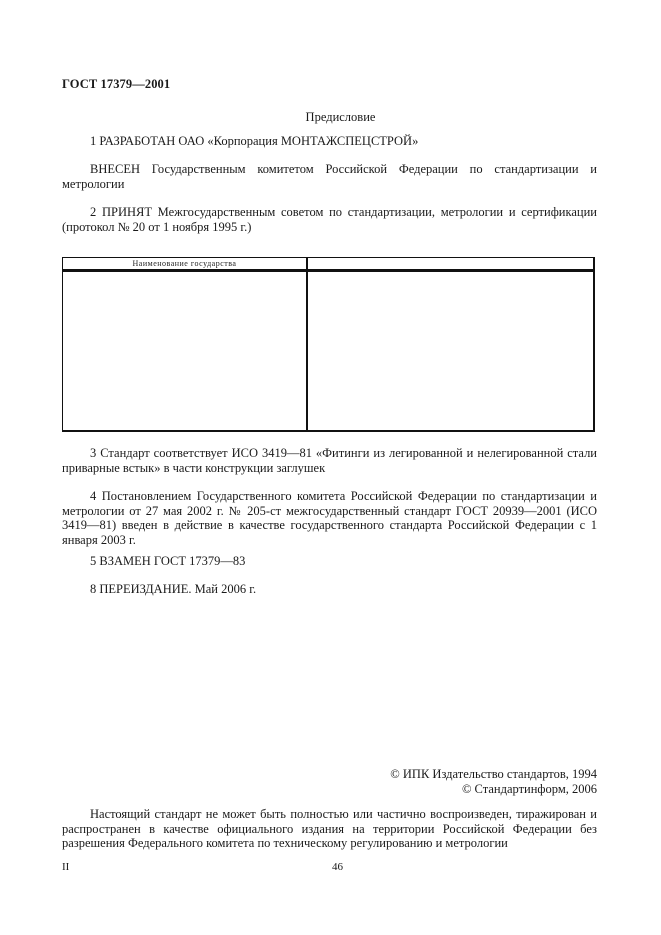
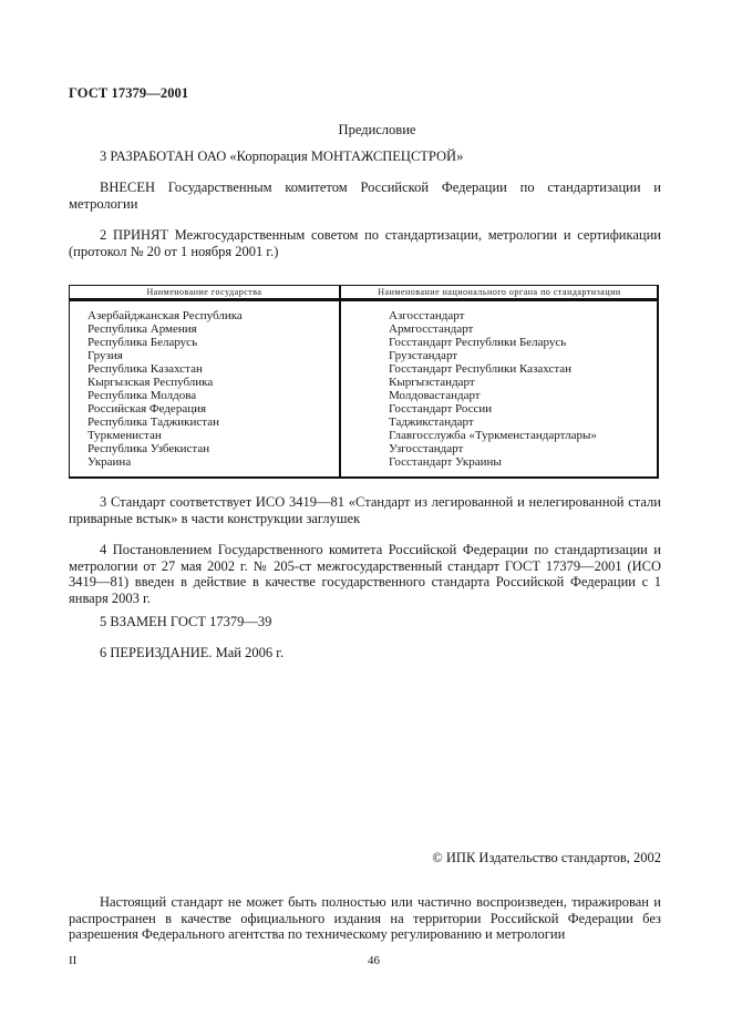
  ГОСТ 17379—2001
  Предисловие
- 1 РАЗРАБОТАН ОАО «Корпорация МОНТАЖСПЕЦСТРОЙ»
+ 3 РАЗРАБОТАН ОАО «Корпорация МОНТАЖСПЕЦСТРОЙ»
  ВНЕСЕН Государственным комитетом Российской Федерации по стандартизации и метрологии
- 2 ПРИНЯТ Межгосударственным советом по стандартизации, метрологии и сертификации (протокол № 20 от 1 ноября 1995 г.)
+ 2 ПРИНЯТ Межгосударственным советом по стандартизации, метрологии и сертификации (протокол № 20 от 1 ноября 2001 г.)
  Наименование государства
+ Наименование национального органа по стандартизации
+ Азербайджанская Республика
+ Республика Армения
+ Республика Беларусь
+ Грузия
+ Республика Казахстан
+ Кыргызская Республика
+ Республика Молдова
+ Российская Федерация
+ Республика Таджикистан
+ Туркменистан
+ Республика Узбекистан
+ Украина
+ Азгосстандарт
+ Армгосстандарт
+ Госстандарт Республики Беларусь
+ Грузстандарт
+ Госстандарт Республики Казахстан
+ Кыргызстандарт
+ Молдовастандарт
+ Госстандарт России
+ Таджикстандарт
+ Главгосслужба «Туркменстандартлары»
+ Узгосстандарт
+ Госстандарт Украины
- 3 Стандарт соответствует ИСО 3419—81 «Фитинги из легированной и нелегированной стали приварные встык» в части конструкции заглушек
+ 3 Стандарт соответствует ИСО 3419—81 «Стандарт из легированной и нелегированной стали приварные встык» в части конструкции заглушек
- 4 Постановлением Государственного комитета Российской Федерации по стандартизации и метрологии от 27 мая 2002 г. № 205-ст межгосударственный стандарт ГОСТ 20939—2001 (ИСО 3419—81) введен в действие в качестве государственного стандарта Российской Федерации с 1 января 2003 г.
+ 4 Постановлением Государственного комитета Российской Федерации по стандартизации и метрологии от 27 мая 2002 г. № 205-ст межгосударственный стандарт ГОСТ 17379—2001 (ИСО 3419—81) введен в действие в качестве государственного стандарта Российской Федерации с 1 января 2003 г.
- 5 ВЗАМЕН ГОСТ 17379—83
+ 5 ВЗАМЕН ГОСТ 17379—39
- 8 ПЕРЕИЗДАНИЕ. Май 2006 г.
+ 6 ПЕРЕИЗДАНИЕ. Май 2006 г.
- © ИПК Издательство стандартов, 1994
+ © ИПК Издательство стандартов, 2002
- © Стандартинформ, 2006
- Настоящий стандарт не может быть полностью или частично воспроизведен, тиражирован и распространен в качестве официального издания на территории Российской Федерации без разрешения Федерального комитета по техническому регулированию и метрологии
+ Настоящий стандарт не может быть полностью или частично воспроизведен, тиражирован и распространен в качестве официального издания на территории Российской Федерации без разрешения Федерального агентства по техническому регулированию и метрологии
  II
  46
